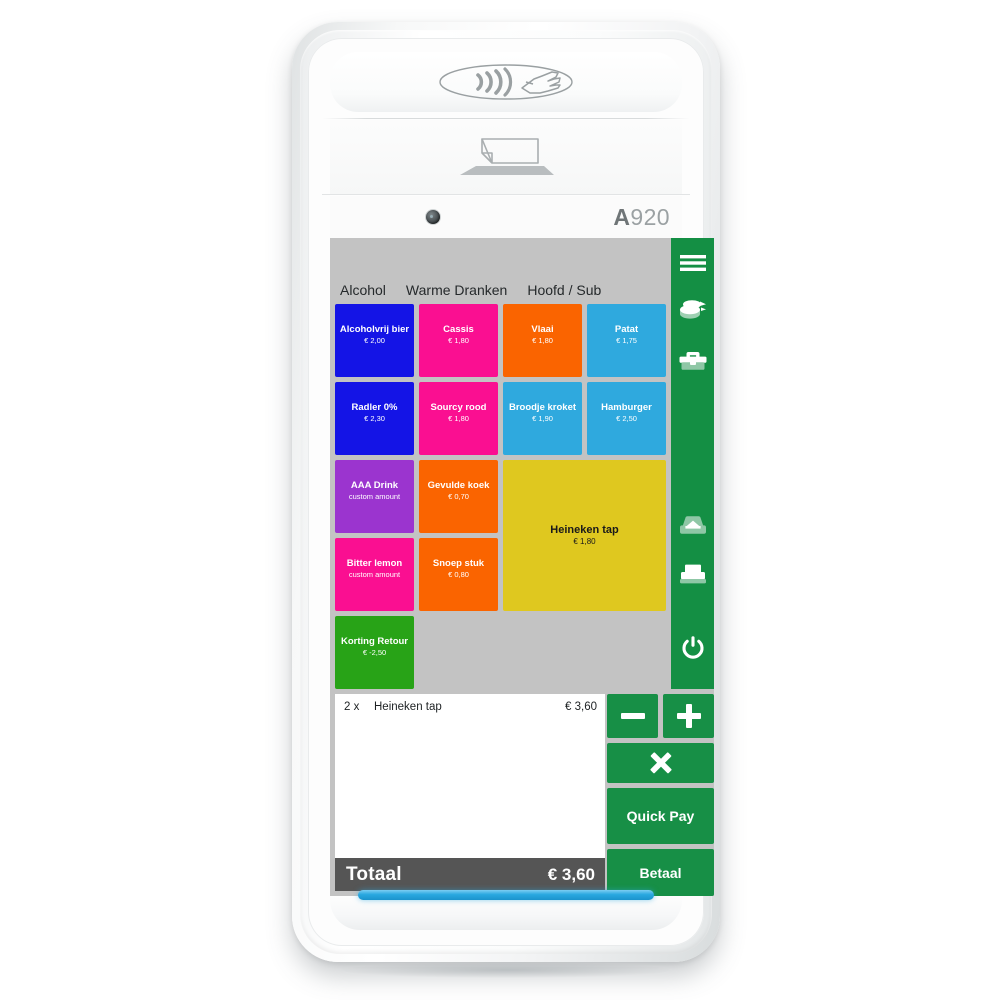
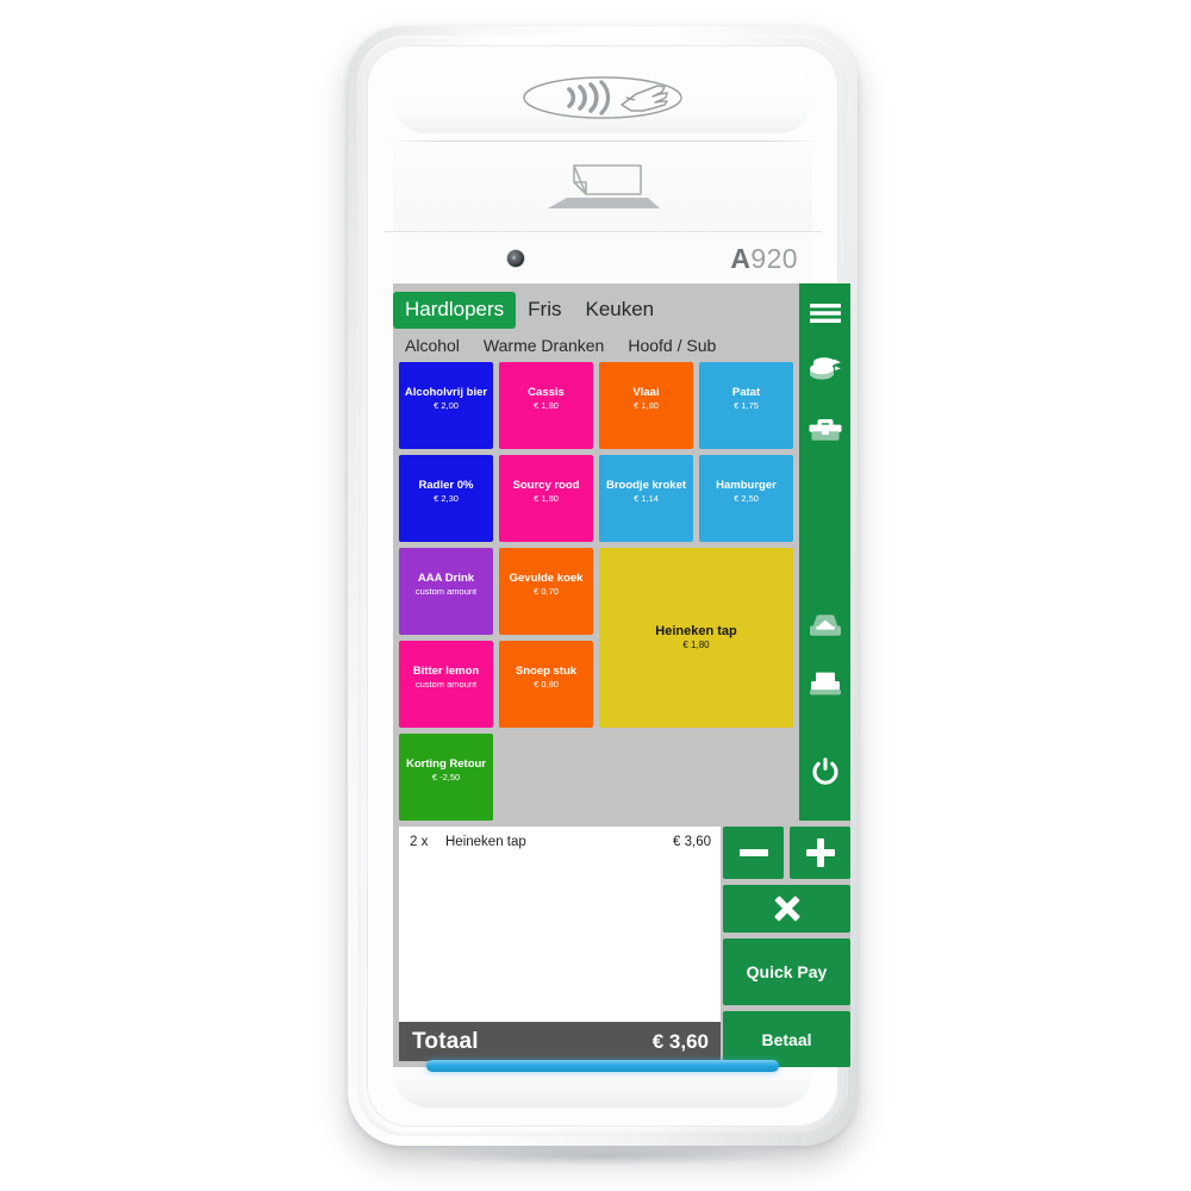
  A920
+ Hardlopers
+ Fris
+ Keuken
  Alcohol
  Warme Dranken
  Hoofd / Sub
  Alcoholvrij bier
  € 2,00
  Cassis
  € 1,80
  Vlaai
  € 1,80
  Patat
  € 1,75
  Radler 0%
  € 2,30
  Sourcy rood
  € 1,80
  Broodje kroket
- € 1,90
+ € 1,14
  Hamburger
  € 2,50
  AAA Drink
  custom amount
  Gevulde koek
  € 0,70
  Heineken tap
  € 1,80
  Bitter lemon
  custom amount
  Snoep stuk
  € 0,80
  Korting Retour
  € -2,50
  2 x
  Heineken tap
  € 3,60
  Totaal
  € 3,60
  Quick Pay
  Betaal
